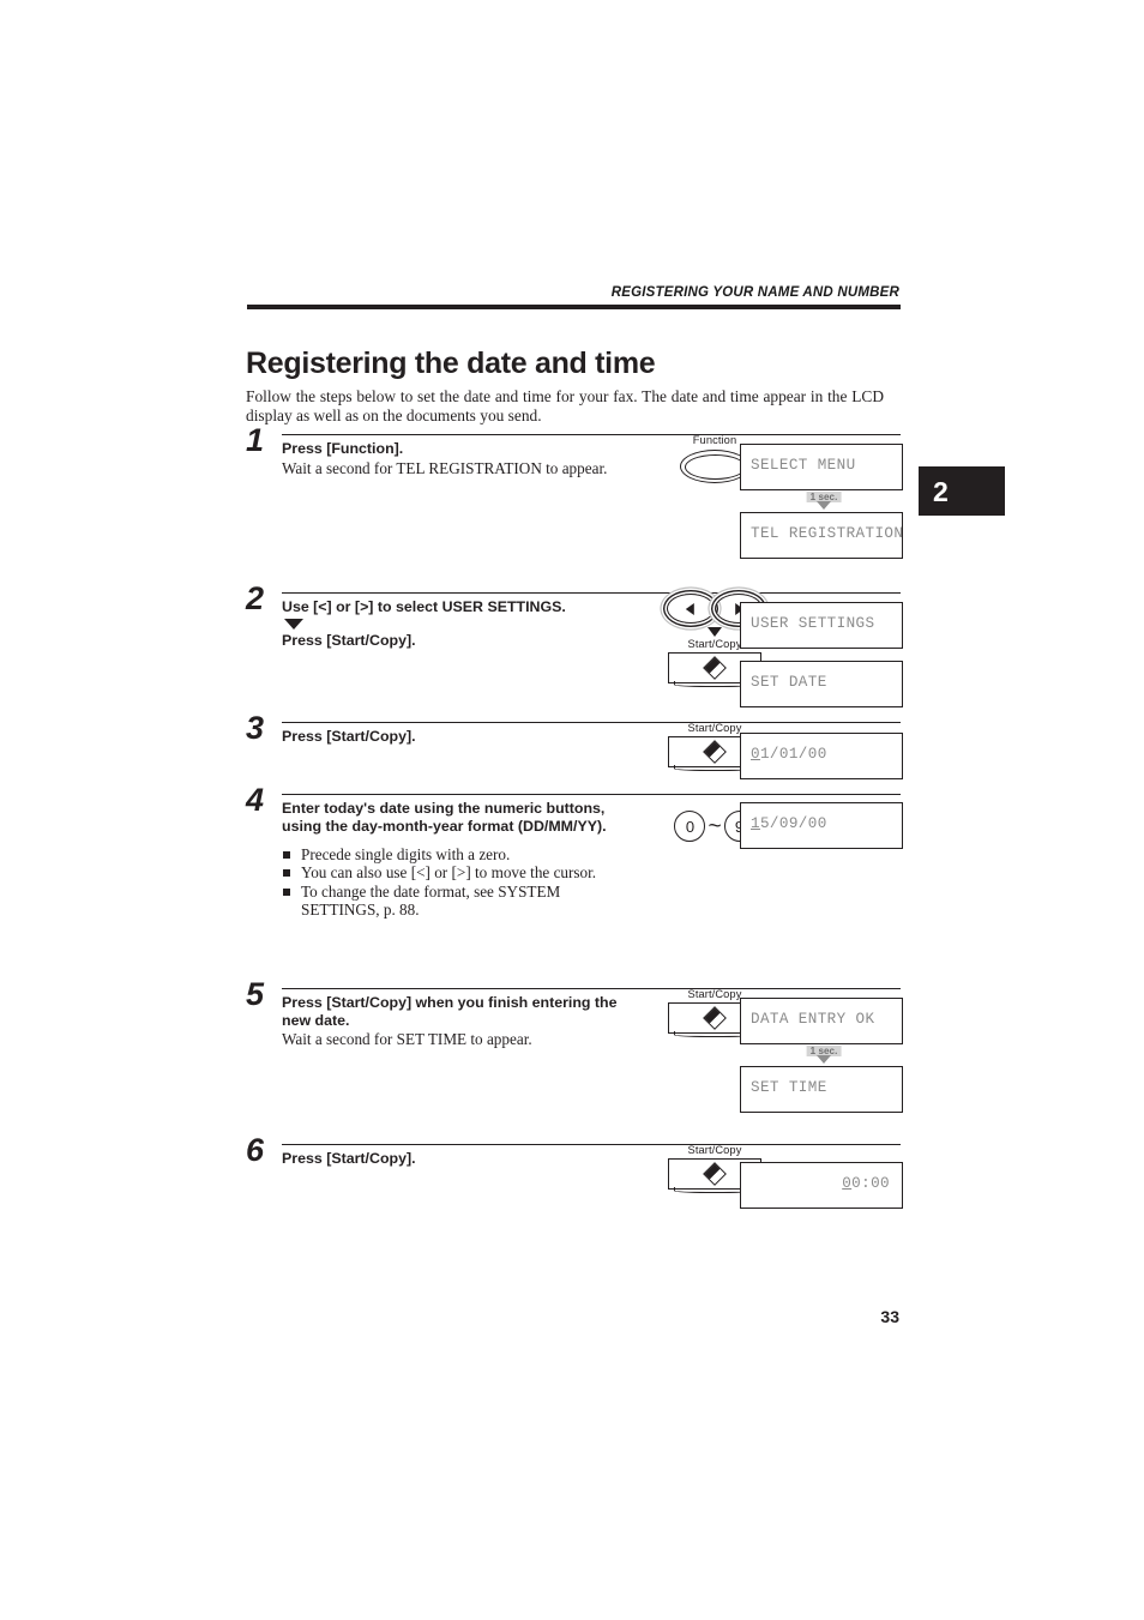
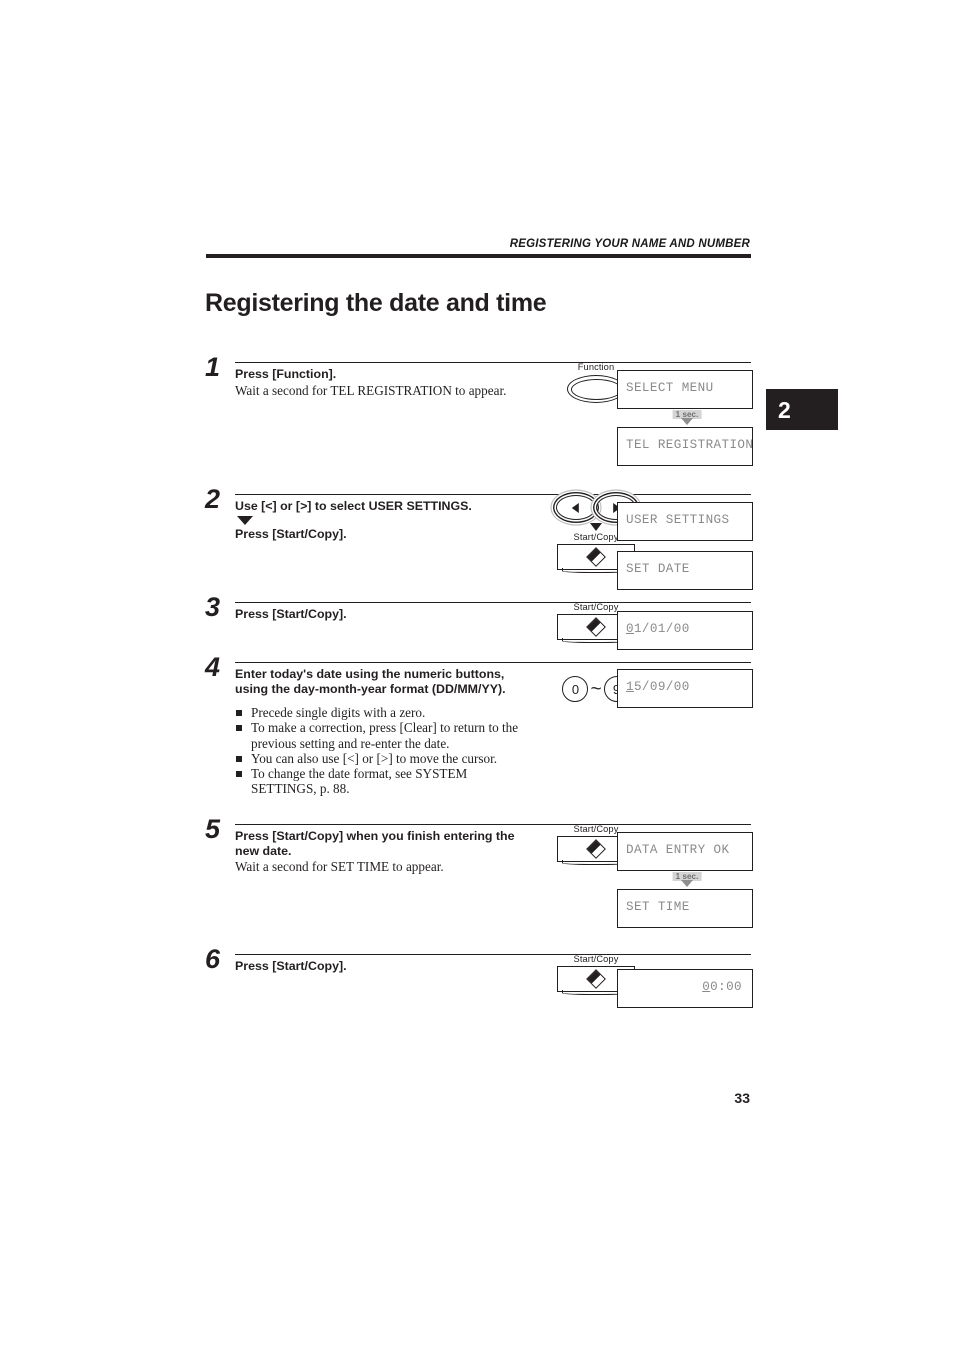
  REGISTERING YOUR NAME AND NUMBER
  Registering the date and time
- Follow the steps below to set the date and time for your fax. The date and time appear in the LCD display as well as on the documents you send.
  2
  33
  1
  Press [Function].
  Wait a second for TEL REGISTRATION to appear.
  Function
  SELECT MENU
  1 sec.
  TEL REGISTRATION
  2
  Use [<] or [>] to select USER SETTINGS.
  Press [Start/Copy].
  Start/Cop
  USER SETTINGS
  SET DATE
  3
  Press [Start/Copy].
  Start/Copy
  01/01/00
  4
  Enter today's date using the numeric buttons, using the day-month-year format (DD/MM/YY).
  Precede single digits with a zero.
+ To make a correction, press [Clear] to return to the previous setting and re-enter the date.
  You can also use [<] or [>] to move the cursor.
  To change the date format, see SYSTEM SETTINGS, p. 88.
  0
  ~
  15/09/00
  5
  Press [Start/Copy] when you finish entering the new date.
  Wait a second for SET TIME to appear.
  Start/Copy
  DATA ENTRY OK
  1 sec.
  SET TIME
  6
  Press [Start/Copy].
  Start/Copy
  00:00
